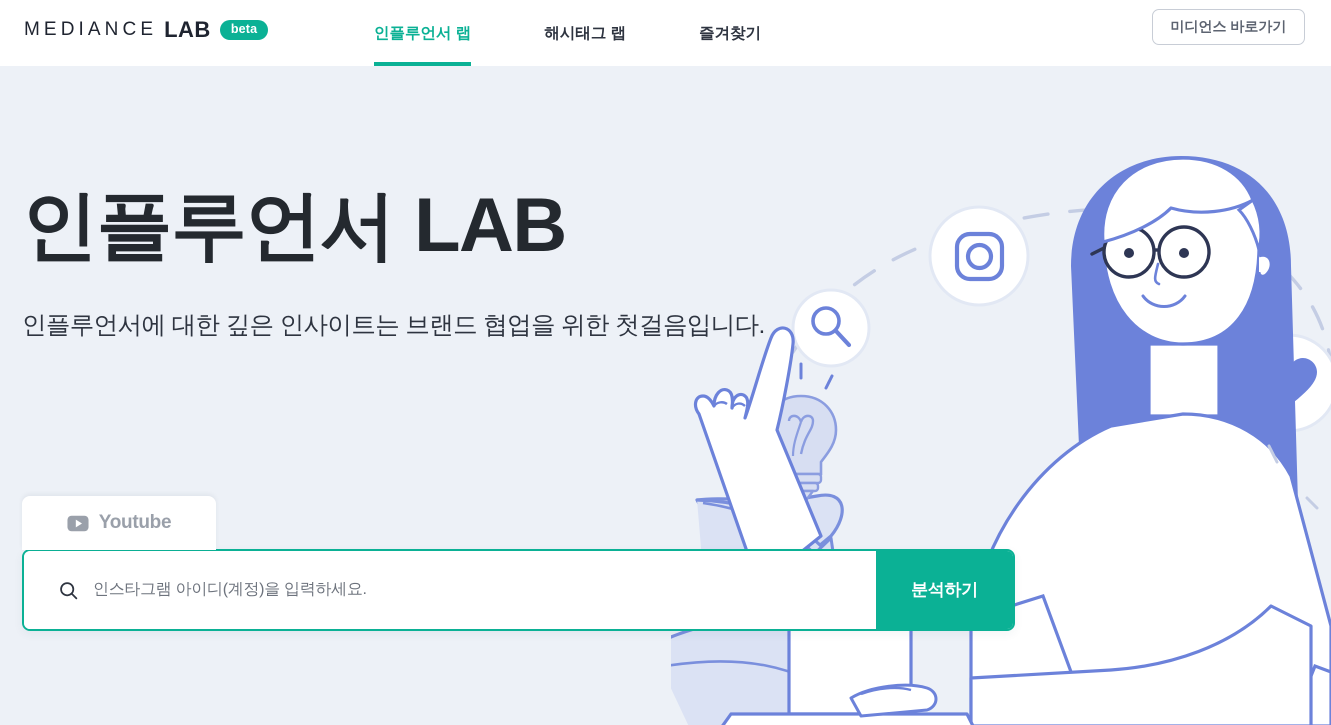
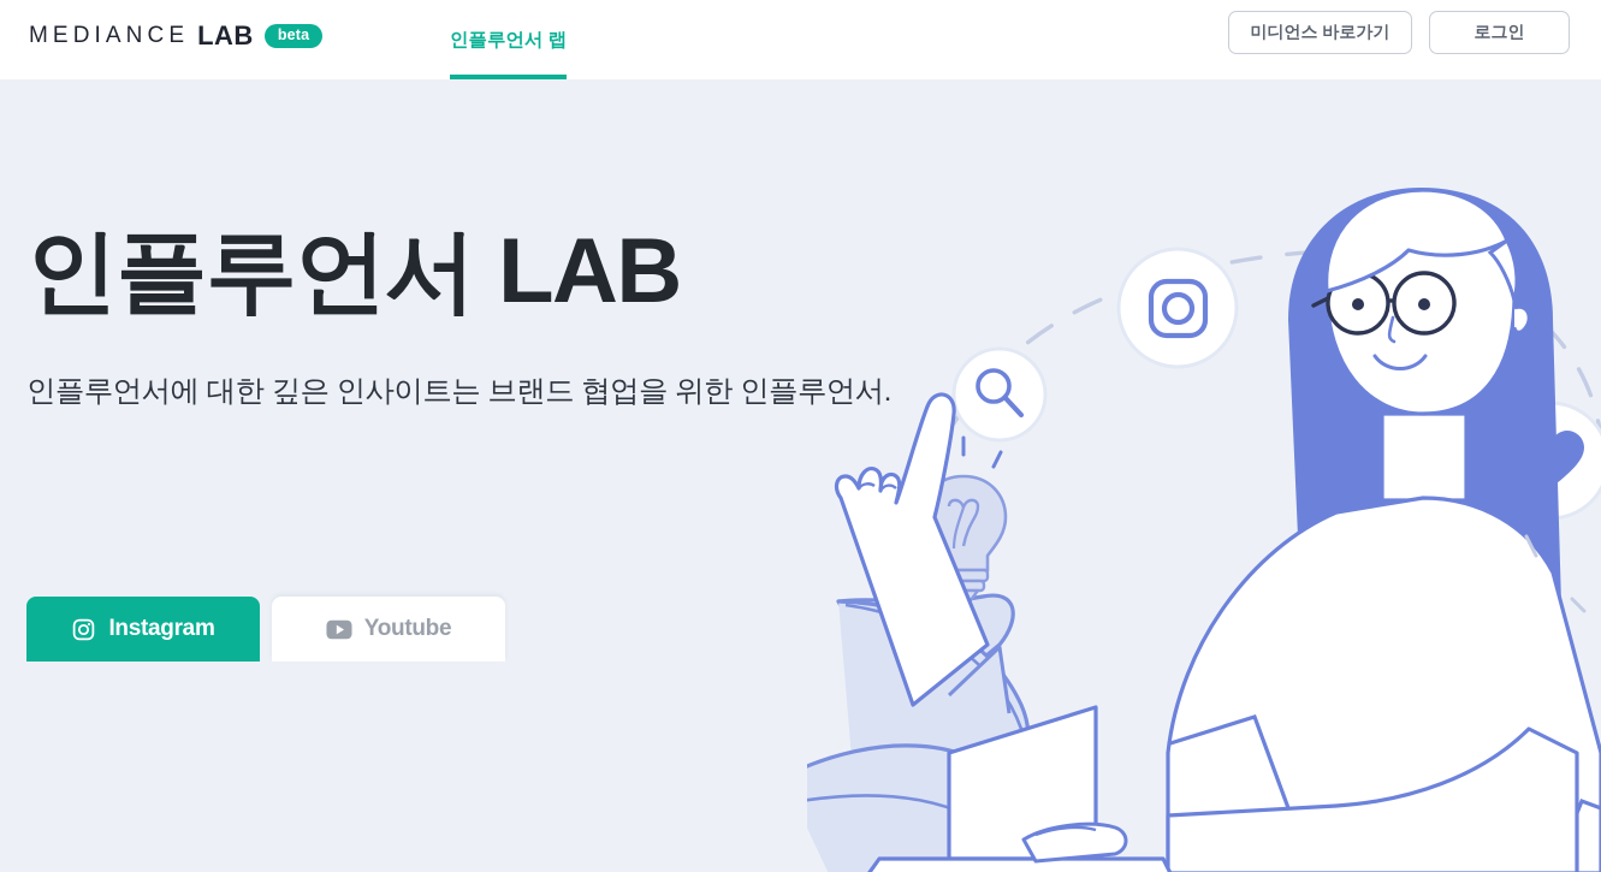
  MEDIANCE
  LAB
  beta
  인플루언서 랩
- 해시태그 랩
- 즐겨찾기
  미디언스 바로가기
+ 로그인
  인플루언서 LAB
- 인플루언서에 대한 깊은 인사이트는 브랜드 협업을 위한 첫걸음입니다.
+ 인플루언서에 대한 깊은 인사이트는 브랜드 협업을 위한 인플루언서.
+ Instagram
  Youtube
- 인스타그램 아이디(계정)을 입력하세요.
- 분석하기
